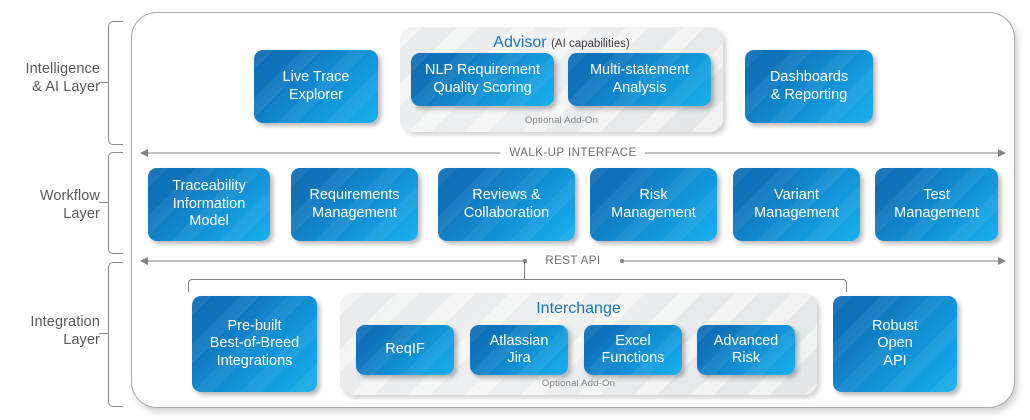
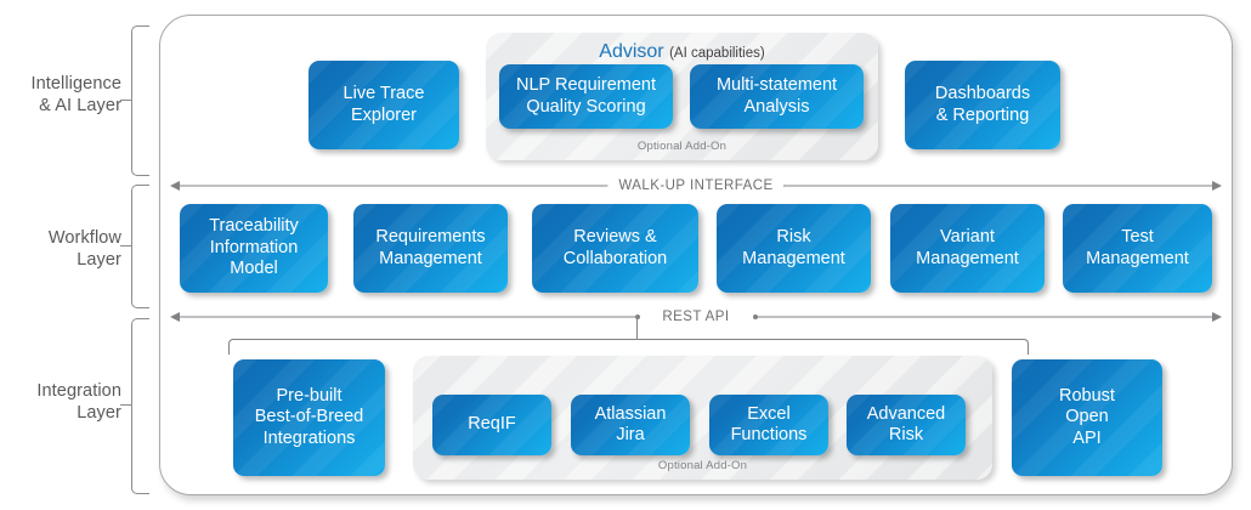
  Intelligence
  & AI Layer
  Workflow
  Layer
  Integration
  Layer
  Live Trace
  Explorer
  Advisor (AI capabilities)
  Optional Add-On
  NLP Requirement
  Quality Scoring
  Multi-statement
  Analysis
  Dashboards
  & Reporting
  WALK-UP INTERFACE
  Traceability
  Information
  Model
  Requirements
  Management
  Reviews &
  Collaboration
  Risk
  Management
  Variant
  Management
  Test
  Management
  REST API
  Pre-built
  Best-of-Breed
  Integrations
- Interchange
  Optional Add-On
  ReqIF
  Atlassian
  Jira
  Excel
  Functions
  Advanced
  Risk
  Robust
  Open
  API
